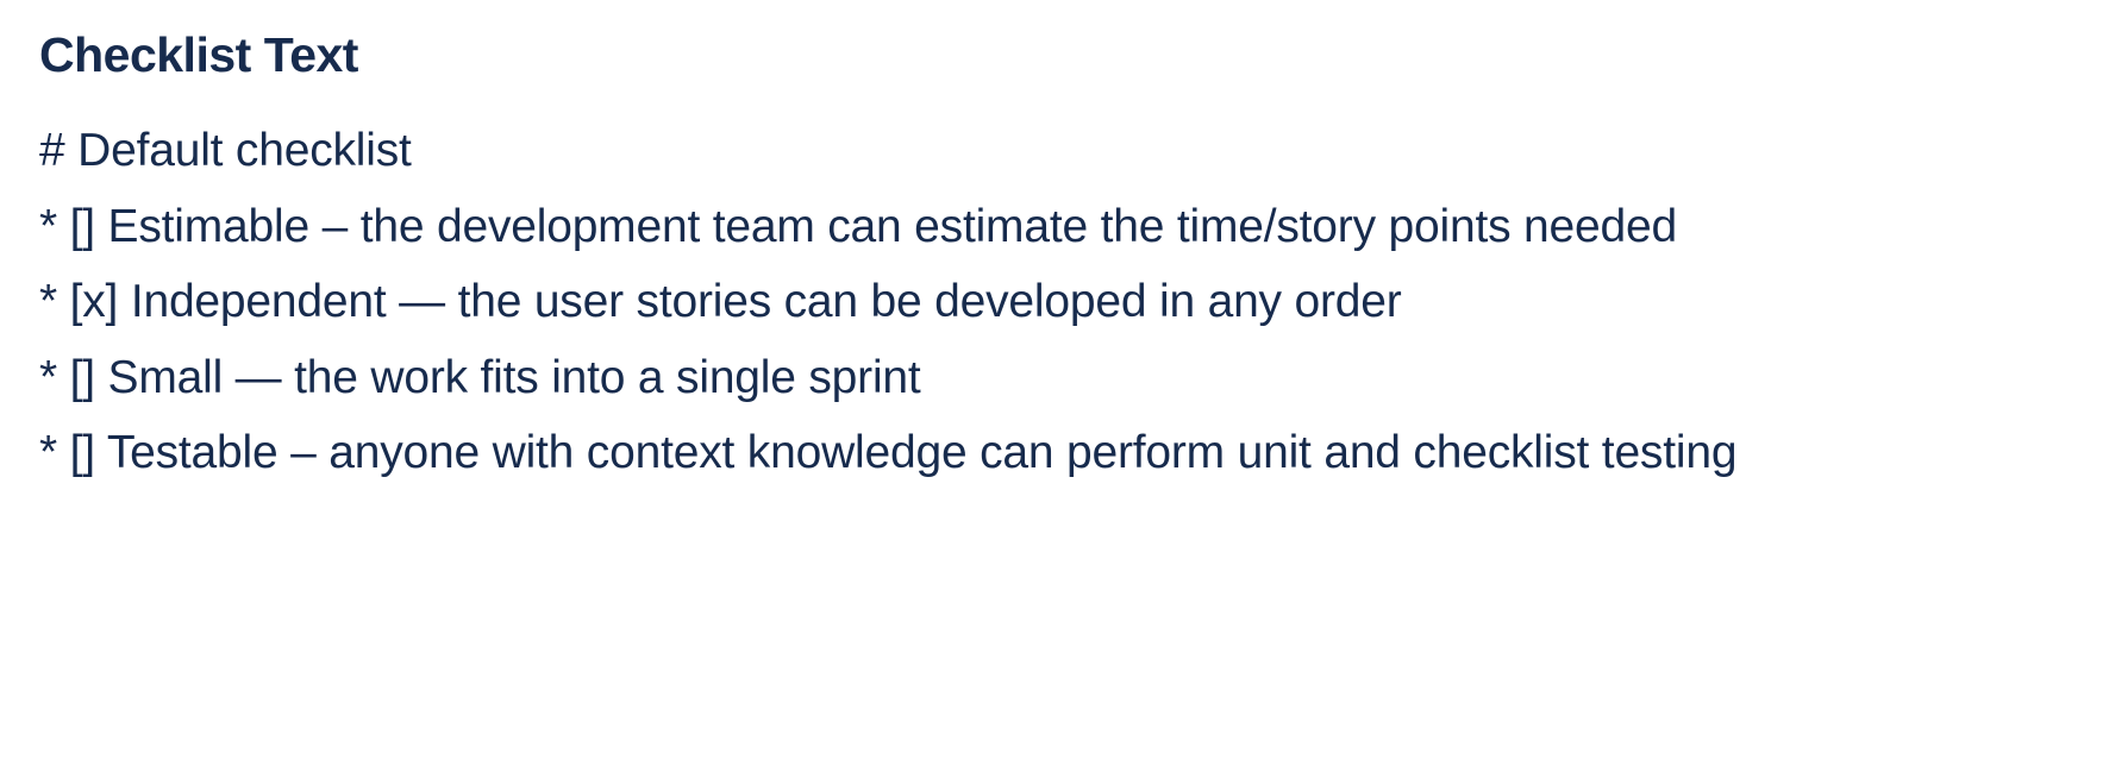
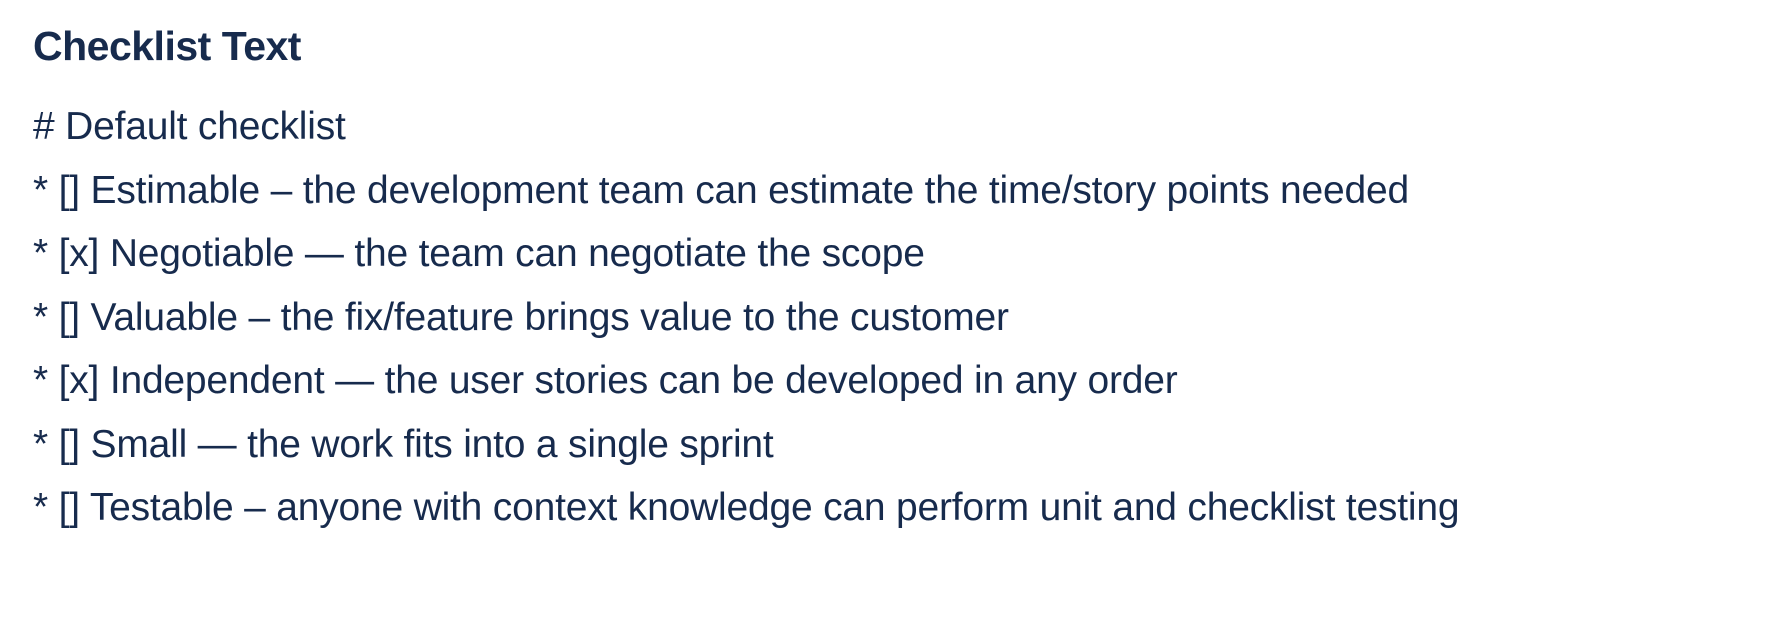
  Checklist Text
  # Default checklist
  * [] Estimable – the development team can estimate the time/story points needed
+ * [x] Negotiable — the team can negotiate the scope
+ * [] Valuable – the fix/feature brings value to the customer
  * [x] Independent — the user stories can be developed in any order
  * [] Small — the work fits into a single sprint
  * [] Testable – anyone with context knowledge can perform unit and checklist testing
